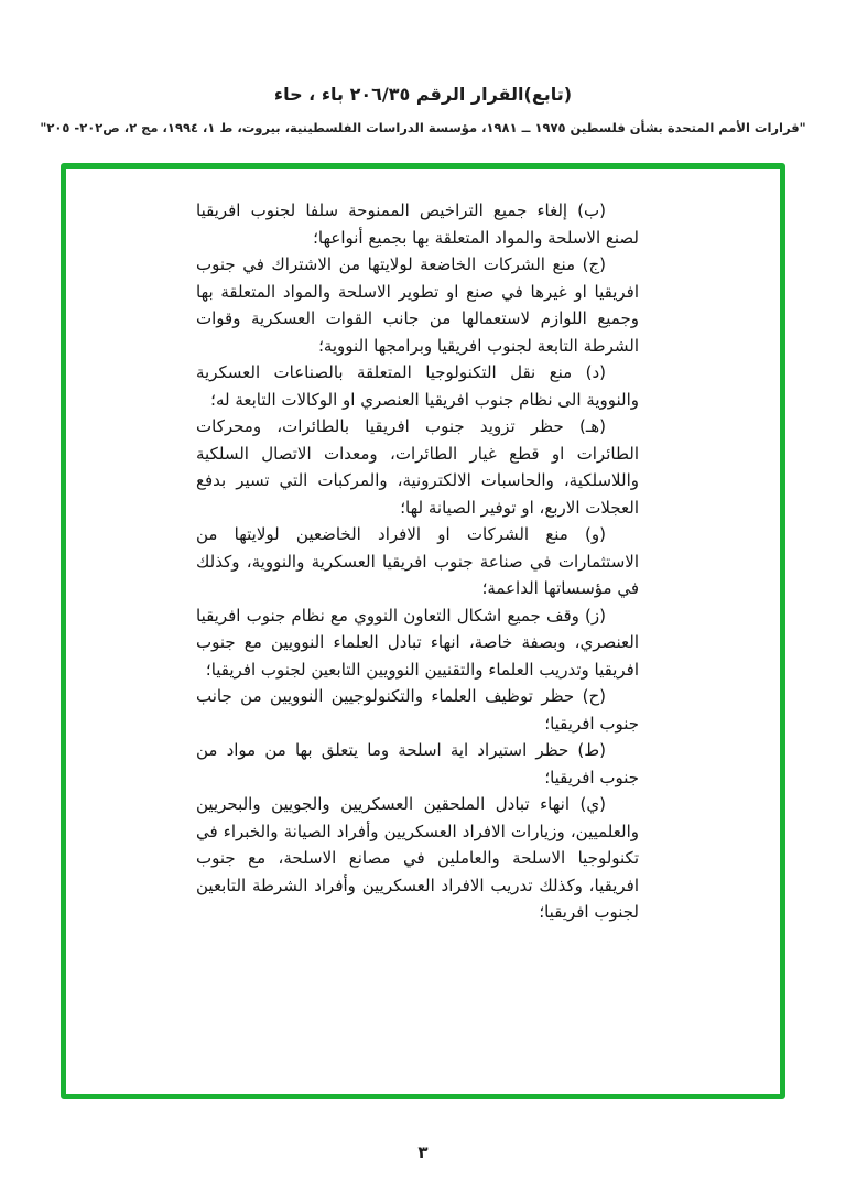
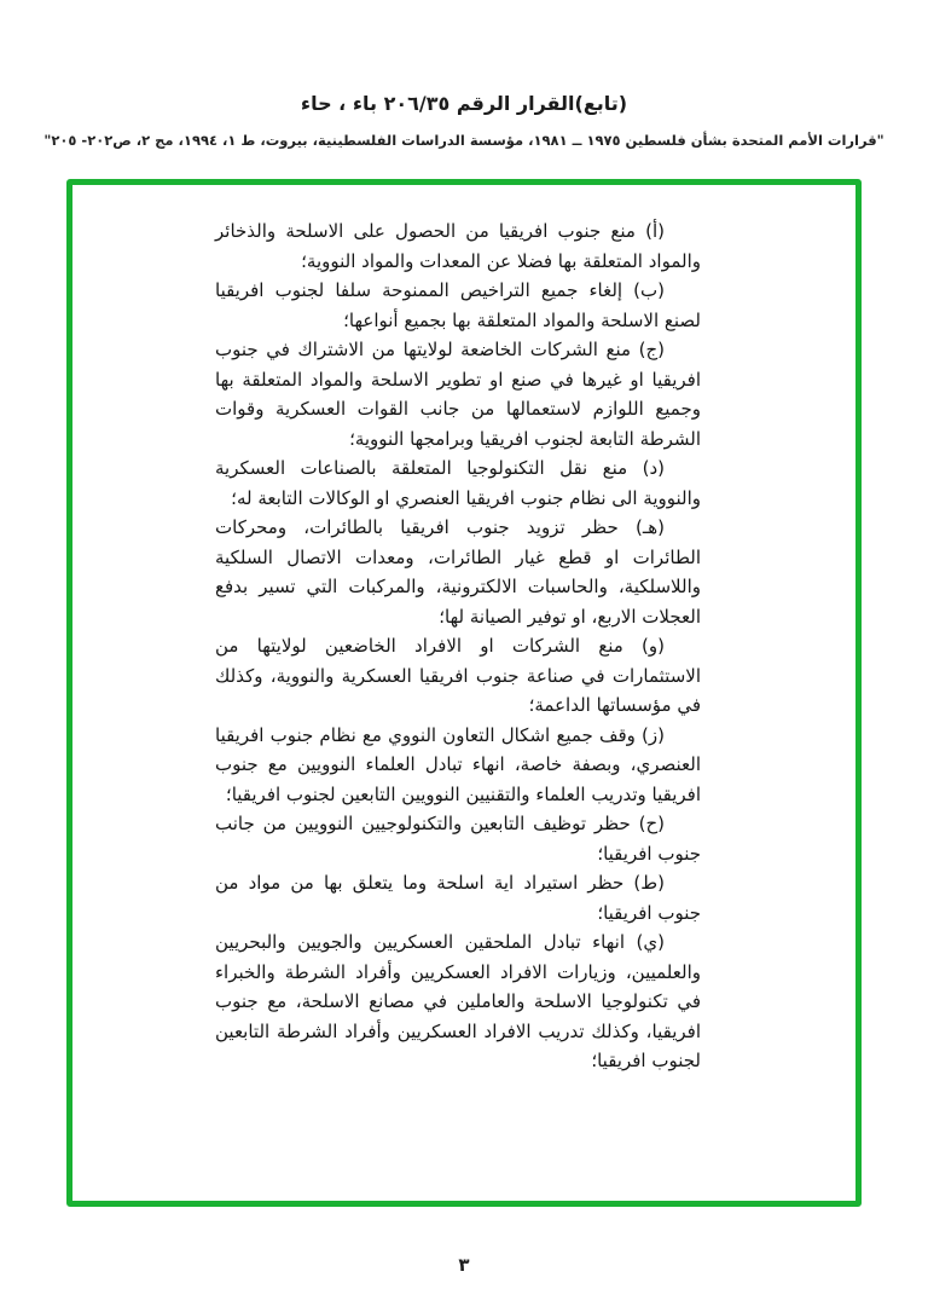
  (تابع)القرار الرقم ٢٠٦/٣٥ باء ، حاء
  "قرارات الأمم المتحدة بشأن فلسطين ١٩٧٥ ــ ١٩٨١، مؤسسة الدراسات الفلسطينية، بيروت، ط ١، ١٩٩٤، مج ٢، ص٢٠٢- ٢٠٥"
+ (أ) منع جنوب افريقيا من الحصول على الاسلحة والذخائر والمواد المتعلقة بها فضلا عن المعدات والمواد النووية؛
  (ب) إلغاء جميع التراخيص الممنوحة سلفا لجنوب افريقيا لصنع الاسلحة والمواد المتعلقة بها بجميع أنواعها؛
  (ج) منع الشركات الخاضعة لولايتها من الاشتراك في جنوب افريقيا او غيرها في صنع او تطوير الاسلحة والمواد المتعلقة بها وجميع اللوازم لاستعمالها من جانب القوات العسكرية وقوات الشرطة التابعة لجنوب افريقيا وبرامجها النووية؛
  (د) منع نقل التكنولوجيا المتعلقة بالصناعات العسكرية والنووية الى نظام جنوب افريقيا العنصري او الوكالات التابعة له؛
  (هـ) حظر تزويد جنوب افريقيا بالطائرات، ومحركات الطائرات او قطع غيار الطائرات، ومعدات الاتصال السلكية واللاسلكية، والحاسبات الالكترونية، والمركبات التي تسير بدفع العجلات الاربع، او توفير الصيانة لها؛
  (و) منع الشركات او الافراد الخاضعين لولايتها من الاستثمارات في صناعة جنوب افريقيا العسكرية والنووية، وكذلك في مؤسساتها الداعمة؛
  (ز) وقف جميع اشكال التعاون النووي مع نظام جنوب افريقيا العنصري، وبصفة خاصة، انهاء تبادل العلماء النوويين مع جنوب افريقيا وتدريب العلماء والتقنيين النوويين التابعين لجنوب افريقيا؛
- (ح) حظر توظيف العلماء والتكنولوجيين النوويين من جانب جنوب افريقيا؛
+ (ح) حظر توظيف التابعين والتكنولوجيين النوويين من جانب جنوب افريقيا؛
  (ط) حظر استيراد اية اسلحة وما يتعلق بها من مواد من جنوب افريقيا؛
- (ي) انهاء تبادل الملحقين العسكريين والجويين والبحريين والعلميين، وزيارات الافراد العسكريين وأفراد الصيانة والخبراء في تكنولوجيا الاسلحة والعاملين في مصانع الاسلحة، مع جنوب افريقيا، وكذلك تدريب الافراد العسكريين وأفراد الشرطة التابعين لجنوب افريقيا؛
+ (ي) انهاء تبادل الملحقين العسكريين والجويين والبحريين والعلميين، وزيارات الافراد العسكريين وأفراد الشرطة والخبراء في تكنولوجيا الاسلحة والعاملين في مصانع الاسلحة، مع جنوب افريقيا، وكذلك تدريب الافراد العسكريين وأفراد الشرطة التابعين لجنوب افريقيا؛
  ٣
